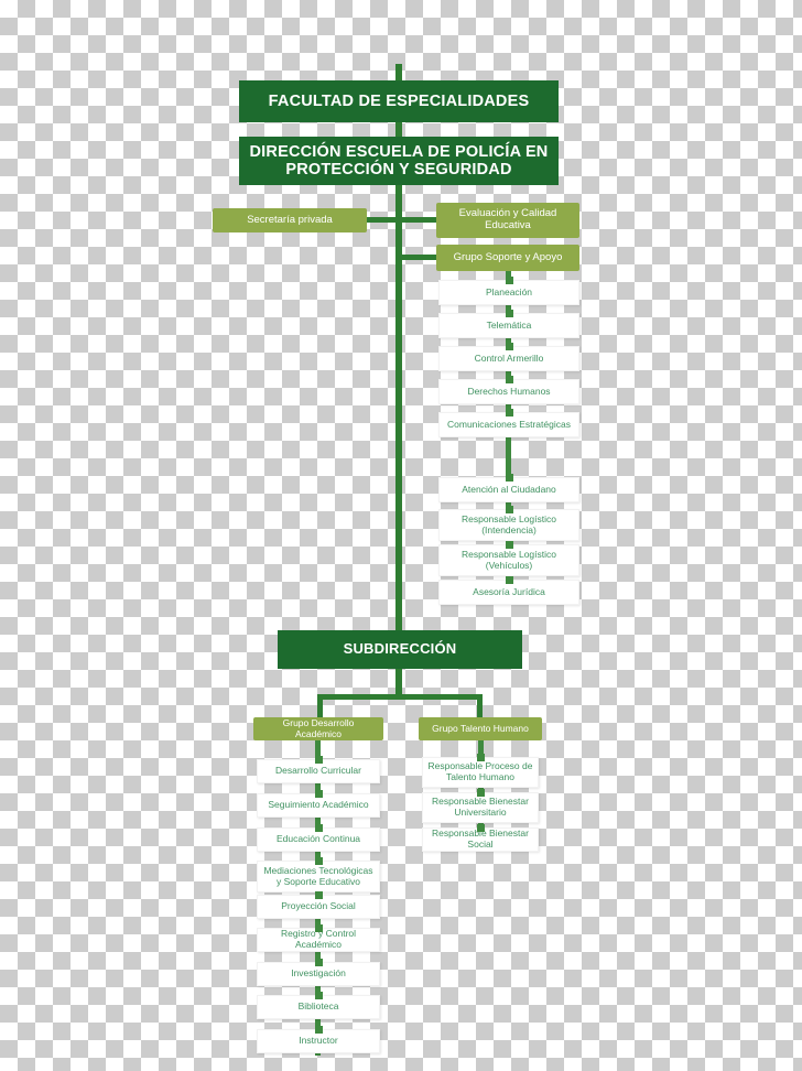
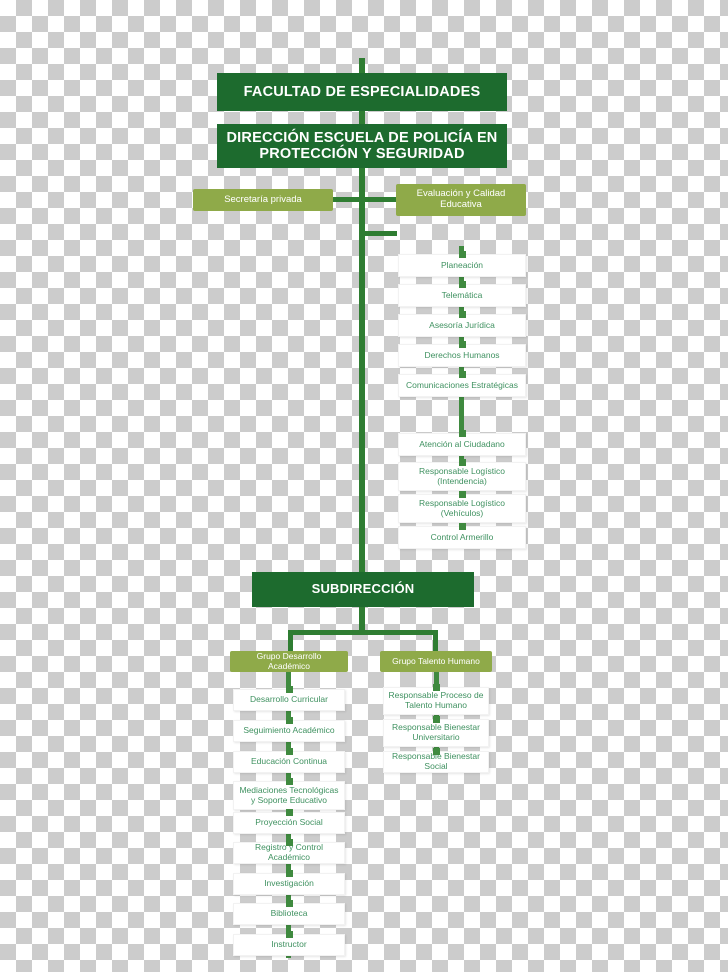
  FACULTAD DE ESPECIALIDADES
  DIRECCIÓN ESCUELA DE POLICÍA EN PROTECCIÓN Y SEGURIDAD
  Secretaría privada
  Evaluación y Calidad Educativa
- Grupo Soporte y Apoyo
  Planeación
  Telemática
- Control Armerillo
+ Asesoría Jurídica
  Derechos Humanos
  Comunicaciones Estratégicas
  Atención al Ciudadano
  Responsable Logístico (Intendencia)
  Responsable Logístico (Vehículos)
- Asesoría Jurídica
+ Control Armerillo
  SUBDIRECCIÓN
  Grupo Desarrollo Académico
  Grupo Talento Humano
  Desarrollo Curricular
  Seguimiento Académico
  Educación Continua
  Mediaciones Tecnológicas y Soporte Educativo
  Proyección Social
  Registro y Control Académico
  Investigación
  Biblioteca
  Instructor
  Responsable Proceso de Talento Humano
  Responsable Bienestar Universitario
  Responsable Bienestar Social
